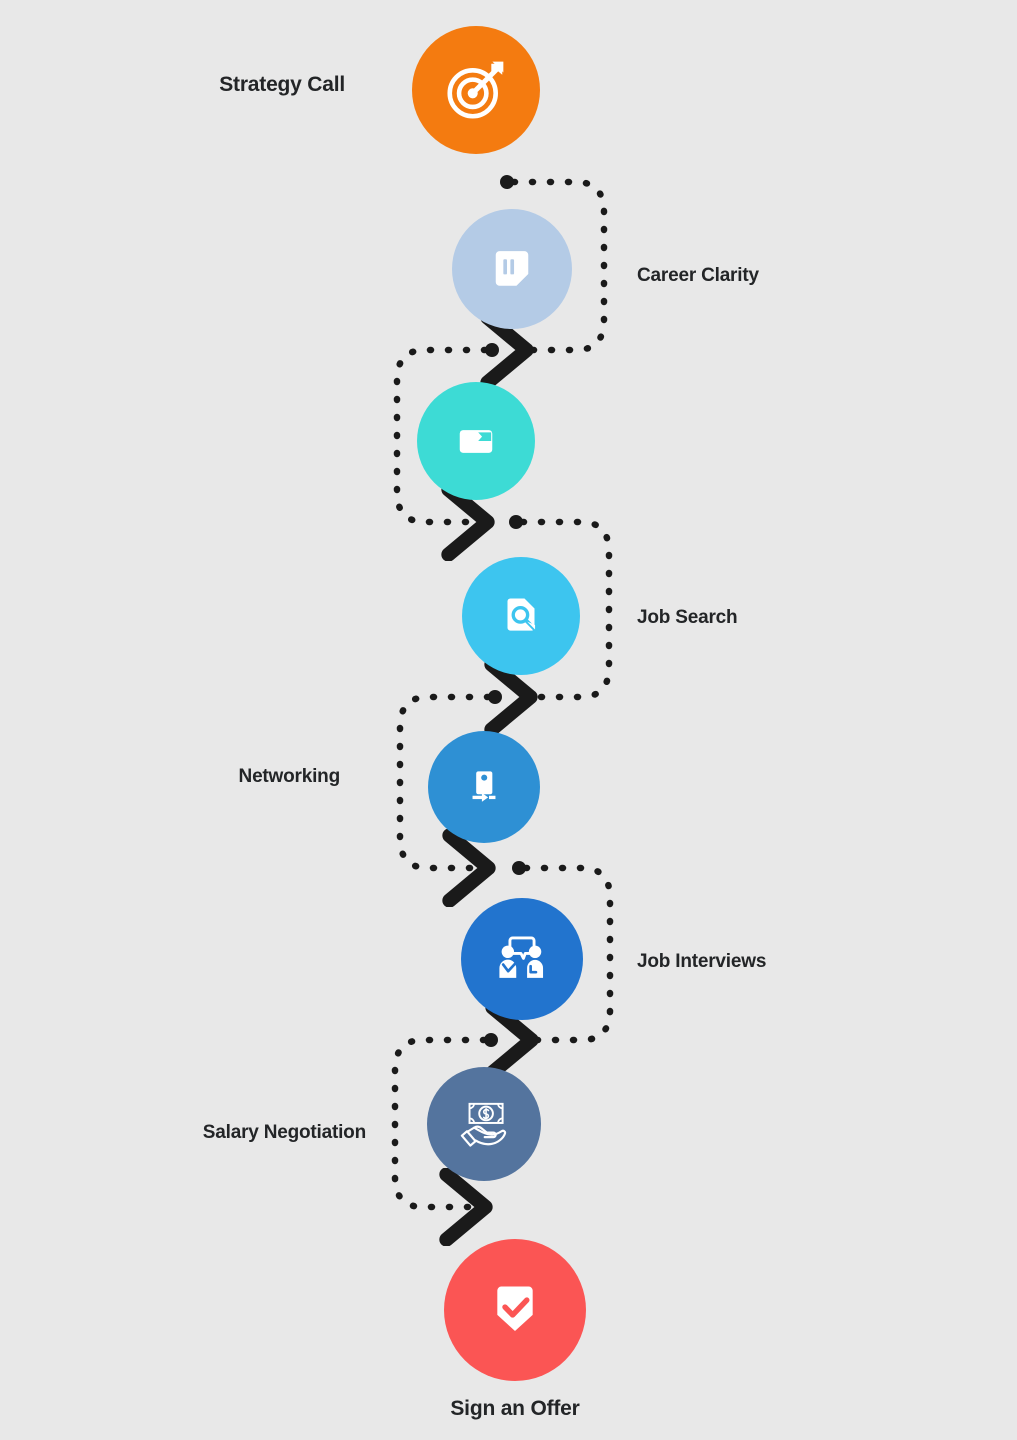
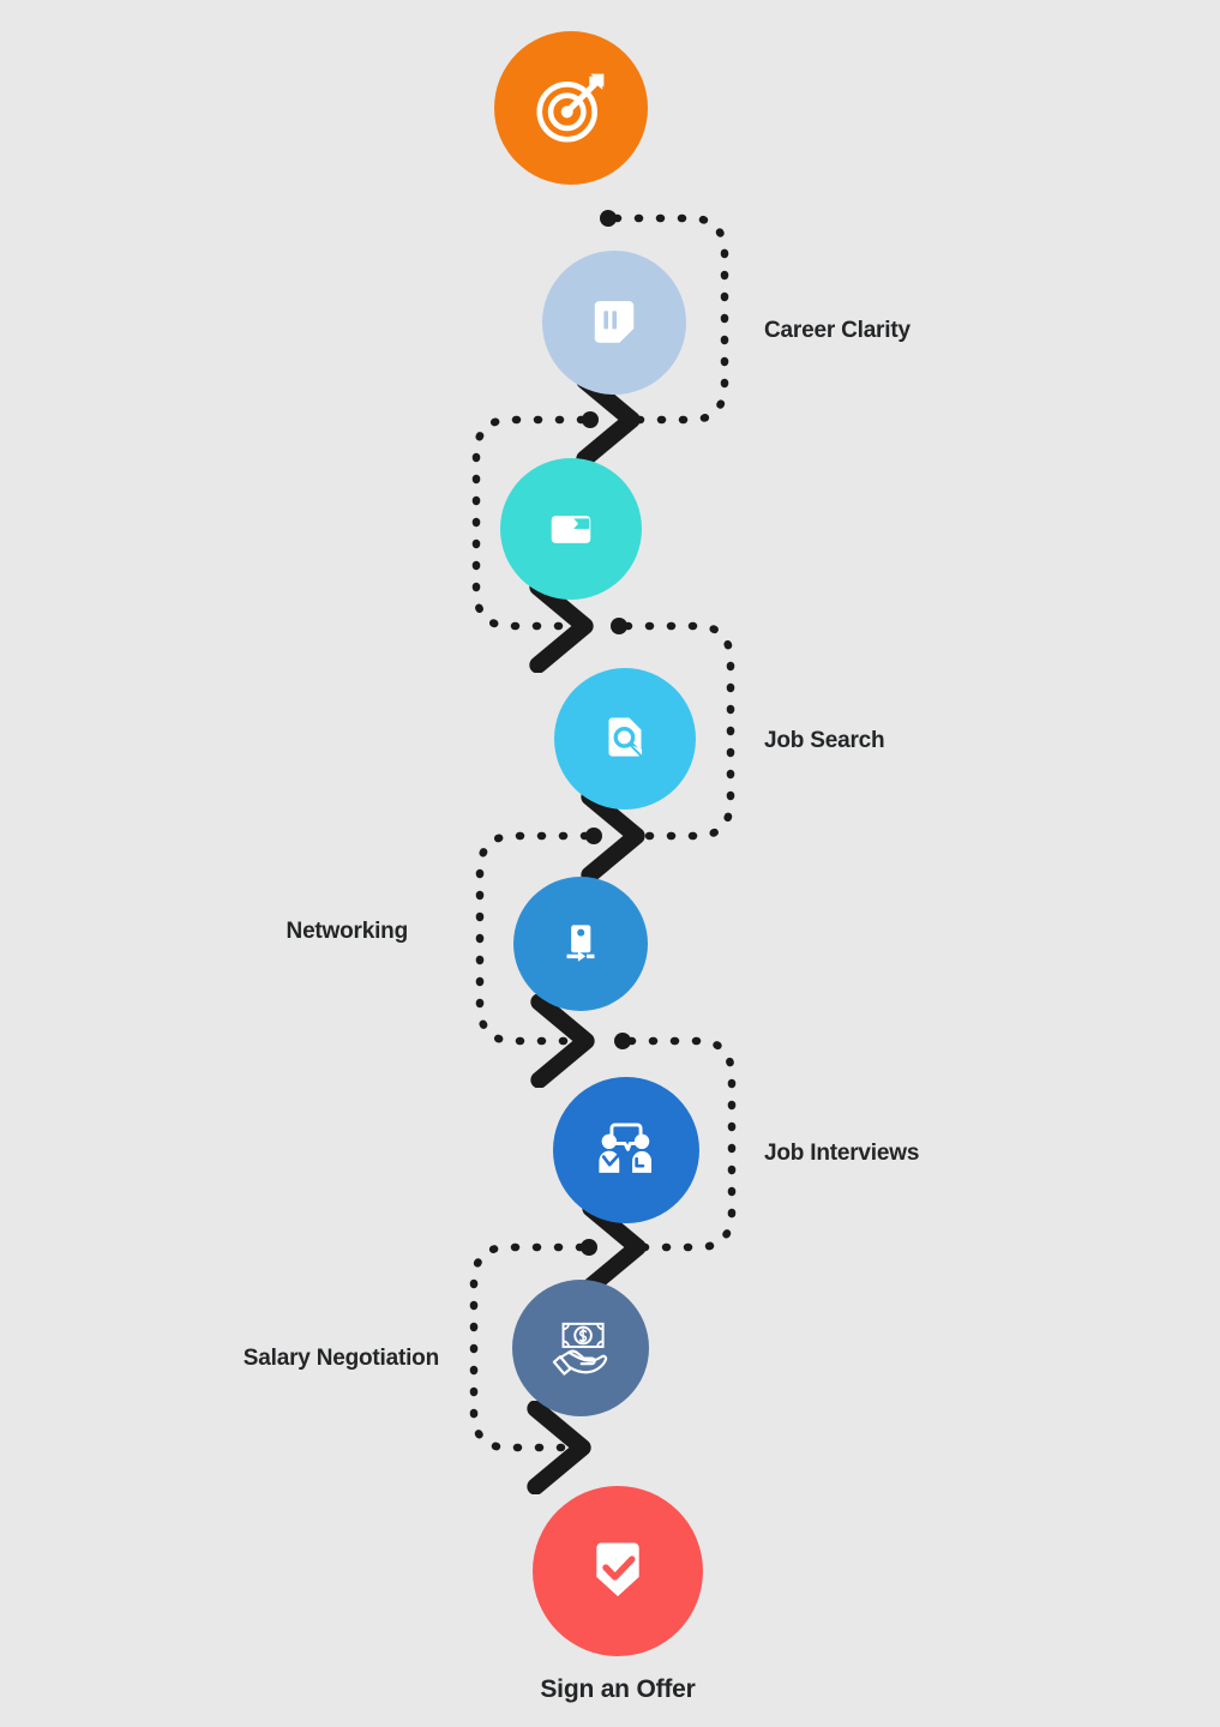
- Strategy Call
  Career Clarity
  Job Search
  Networking
  Job Interviews
  Salary Negotiation
  Sign an Offer
